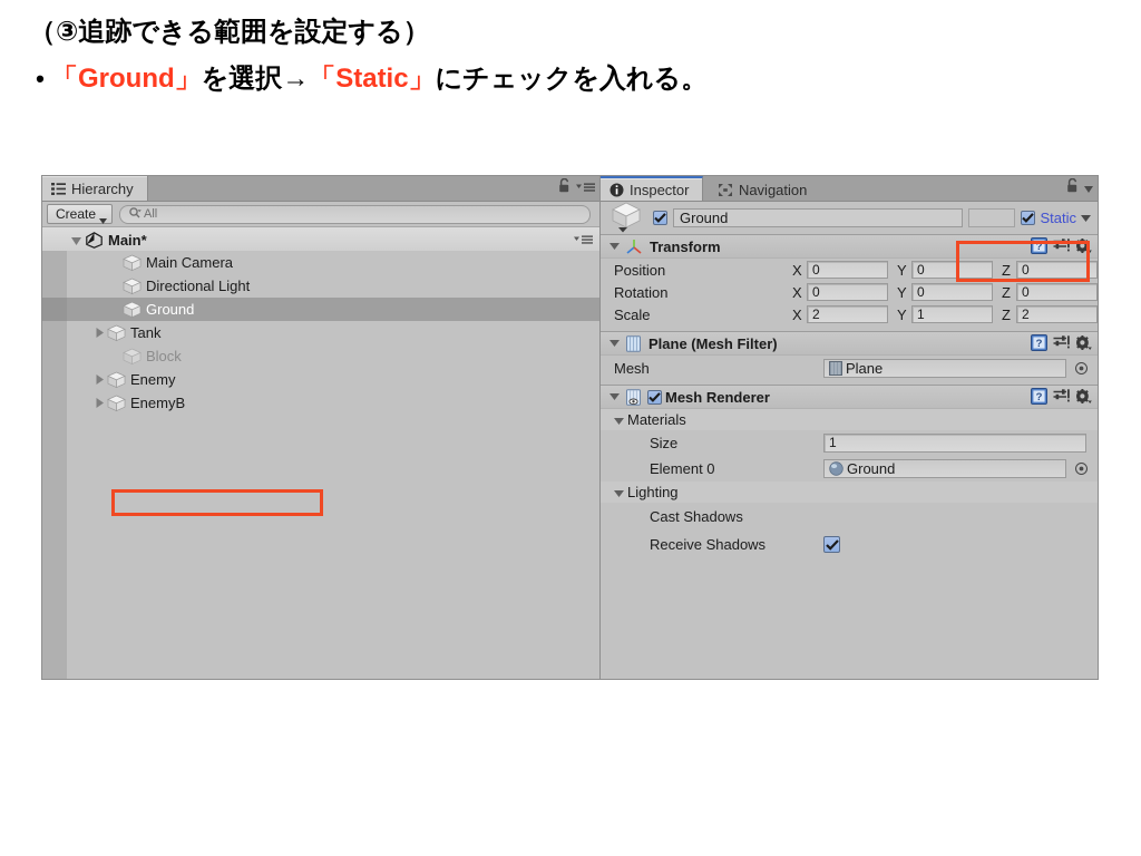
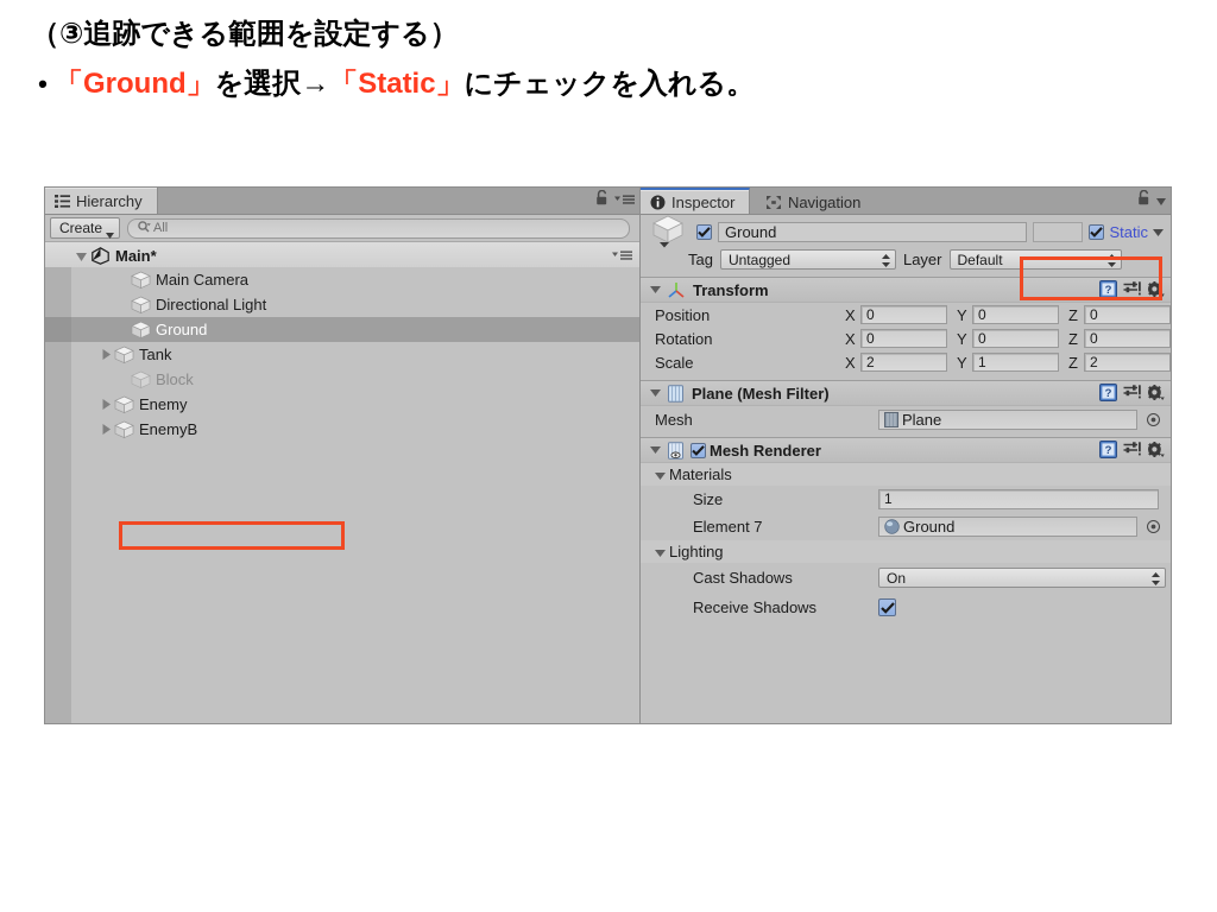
  （③追跡できる範囲を設定する）
  •
  「Ground」を選択→「Static」にチェックを入れる。
  Hierarchy
  Create
  All
  Main*
  Main Camera
  Directional Light
  Ground
  Tank
  Block
  Enemy
  EnemyB
  Inspector
  Navigation
  Ground
  Static
+ Tag
+ Untagged
+ Layer
+ Default
  Transform
  ?
  Position
  X
  0
  Y
  0
  Z
  0
  Rotation
  X
  0
  Y
  0
  Z
  0
  Scale
  X
  2
  Y
  1
  Z
  2
  Plane (Mesh Filter)
  ?
  Mesh
  Plane
  Mesh Renderer
  ?
  Materials
  Size
  1
- Element 0
+ Element 7
  Ground
  Lighting
  Cast Shadows
+ On
  Receive Shadows
